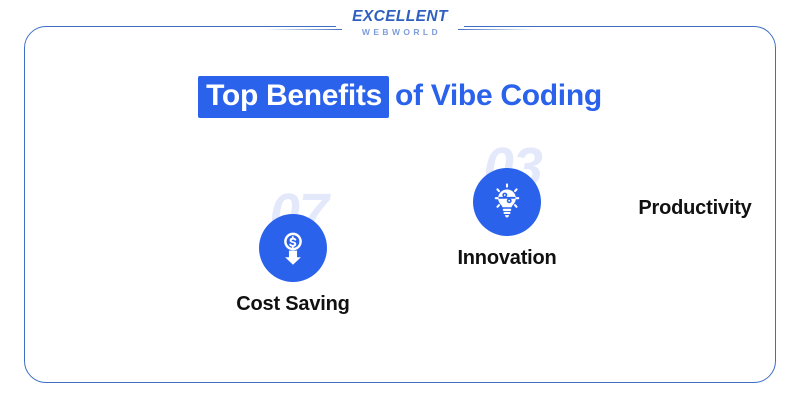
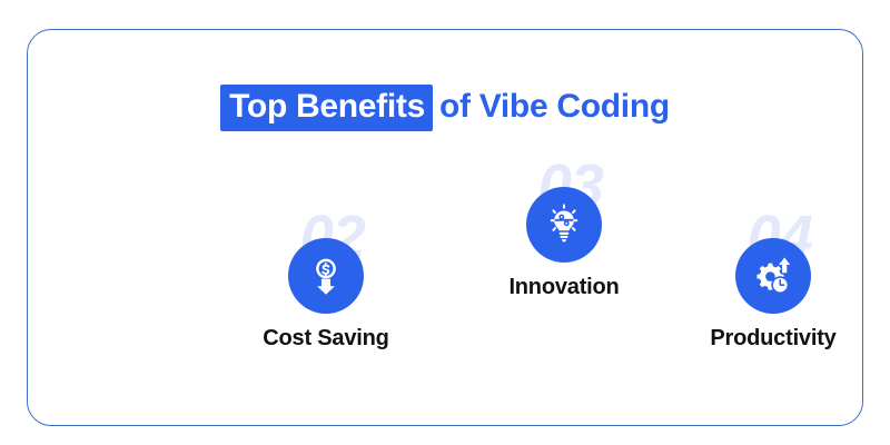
- EXCELLENT
- WEBWORLD
  Top Benefits of Vibe Coding
- 07
+ 02
  Cost Saving
  03
  Innovation
+ 04
  Productivity
